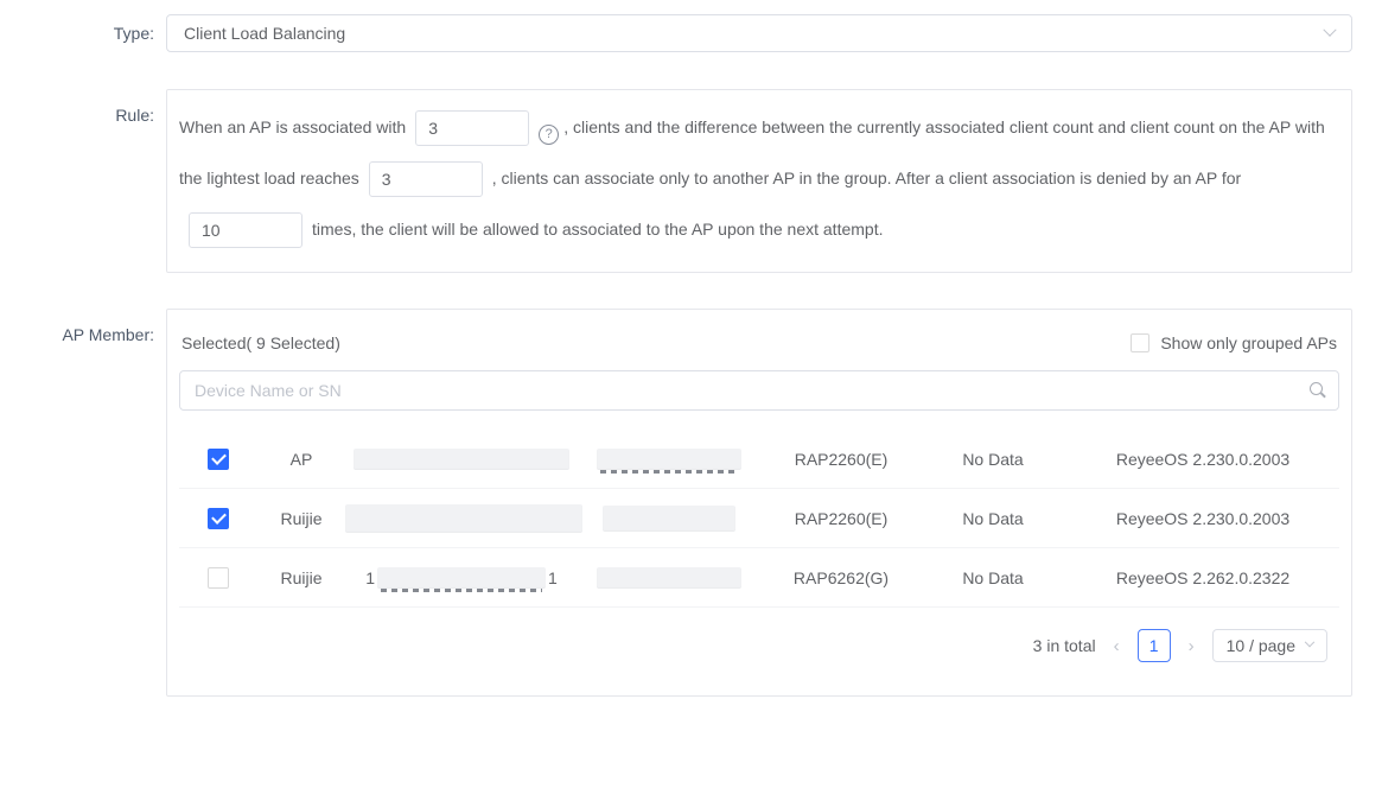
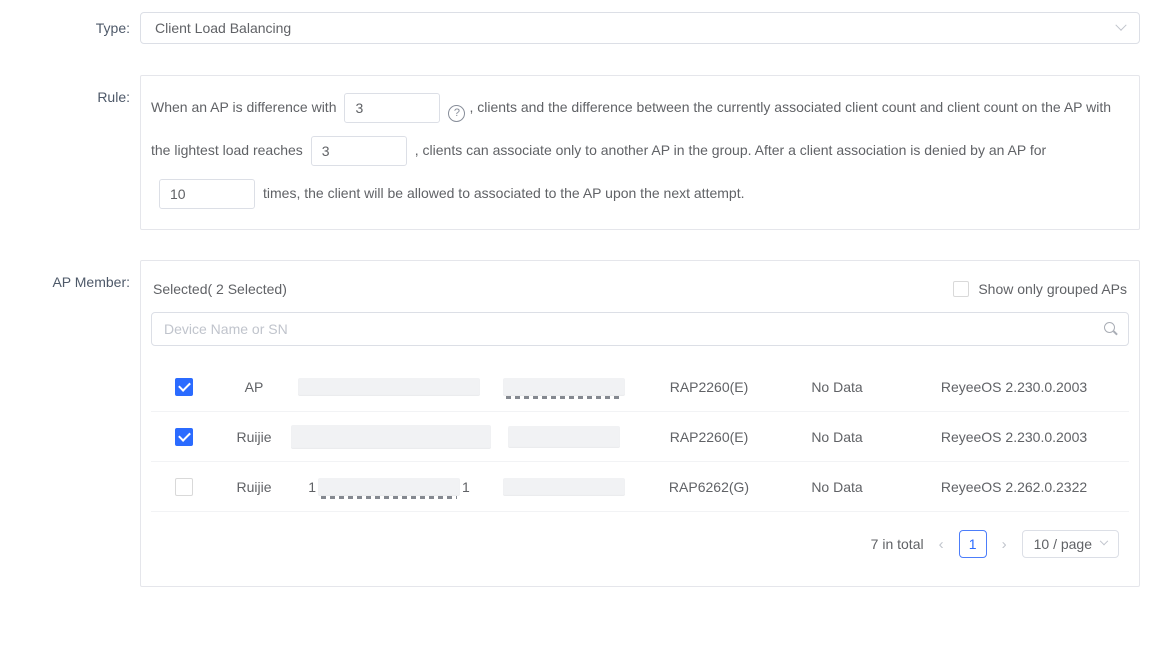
  Type:
  Client Load Balancing
  Rule:
- When an AP is associated with 3 ?, clients and the difference between the currently associated client count and client count on the AP with the lightest load reaches 3 , clients can associate only to another AP in the group. After a client association is denied by an AP for 10 times, the client will be allowed to associated to the AP upon the next attempt.
+ When an AP is difference with 3 ?, clients and the difference between the currently associated client count and client count on the AP with the lightest load reaches 3 , clients can associate only to another AP in the group. After a client association is denied by an AP for 10 times, the client will be allowed to associated to the AP upon the next attempt.
  AP Member:
- Selected( 9 Selected)
+ Selected( 2 Selected)
  Show only grouped APs
  Device Name or SN
  AP
  RAP2260(E)
  No Data
  ReyeeOS 2.230.0.2003
  Ruijie
  RAP2260(E)
  No Data
  ReyeeOS 2.230.0.2003
  Ruijie
  1
  1
  RAP6262(G)
  No Data
  ReyeeOS 2.262.0.2322
- 3 in total
+ 7 in total
  ‹
  1
  ›
  10 / page
